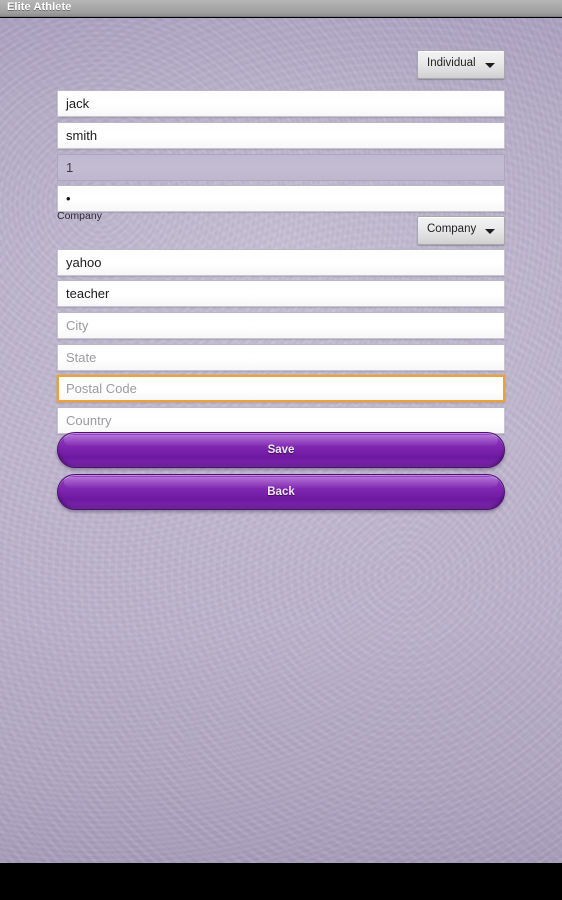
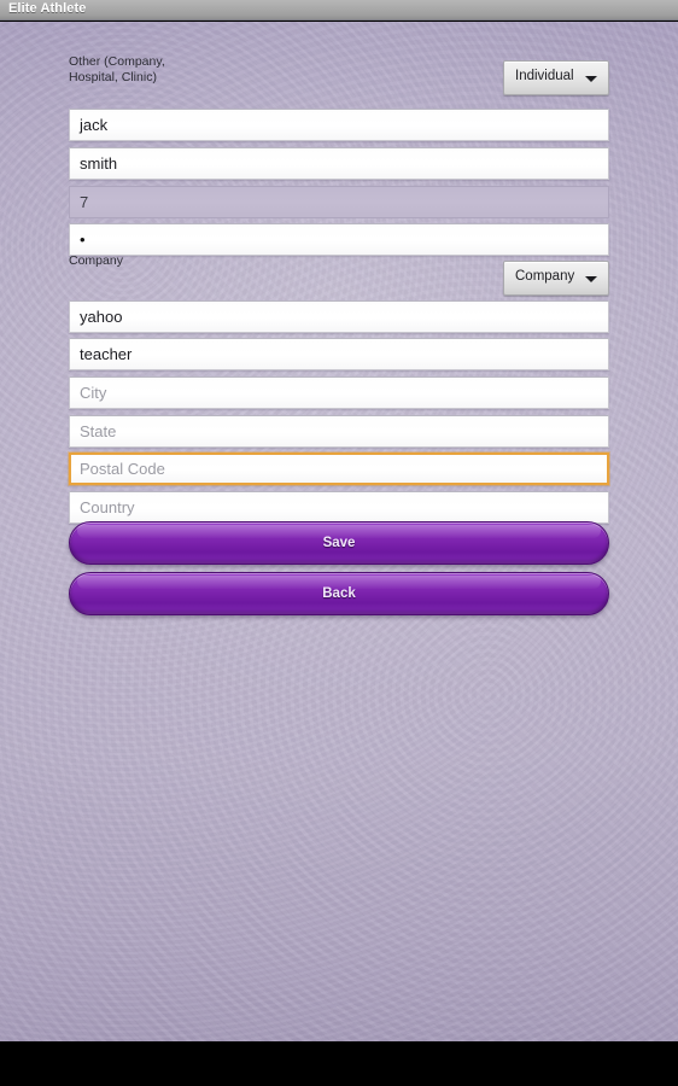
  Elite Athlete
+ Other (Company,
+ Hospital, Clinic)
  Individual
  jack
  smith
- 1
+ 7
  •
  Company
  Company
  yahoo
  teacher
  City
  State
  Postal Code
  Country
  Save
  Back
